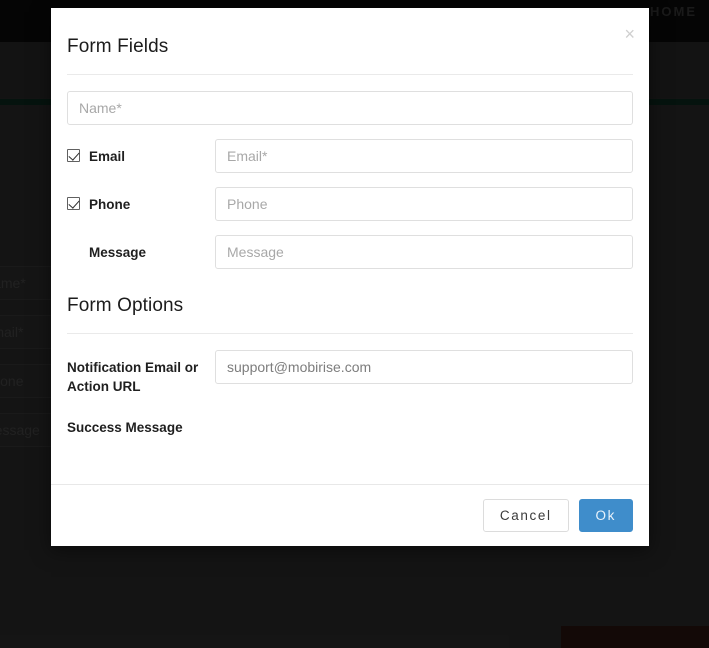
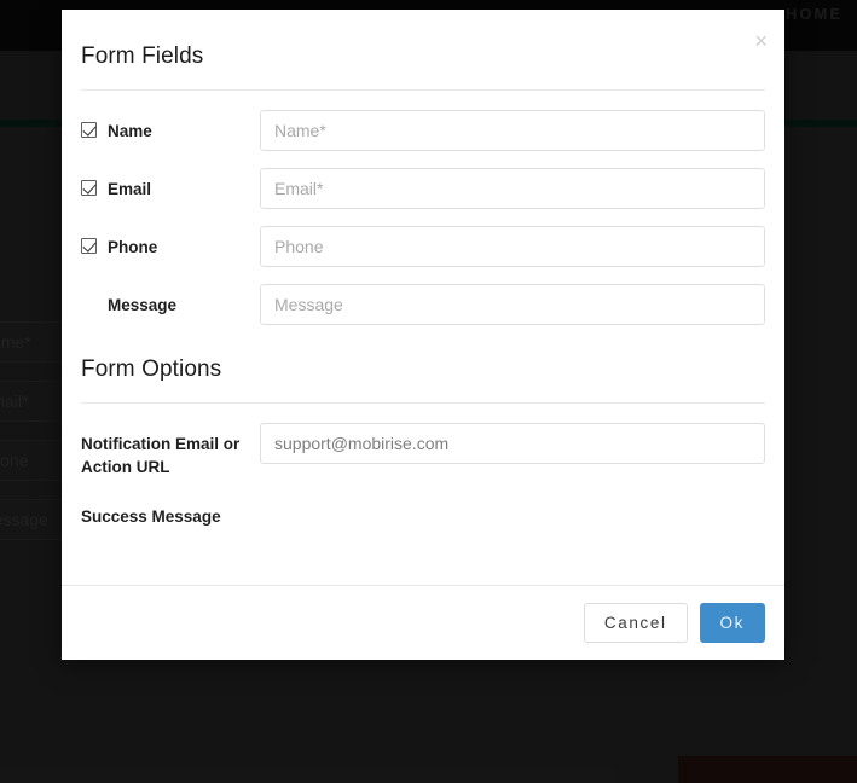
  ×
  Form Fields
+ Name
  Name*
  Email
  Email*
  Phone
  Phone
  Message
  Message
  Form Options
  Notification Email or Action URL
  support@mobirise.com
  Success Message
  Cancel
  Ok
